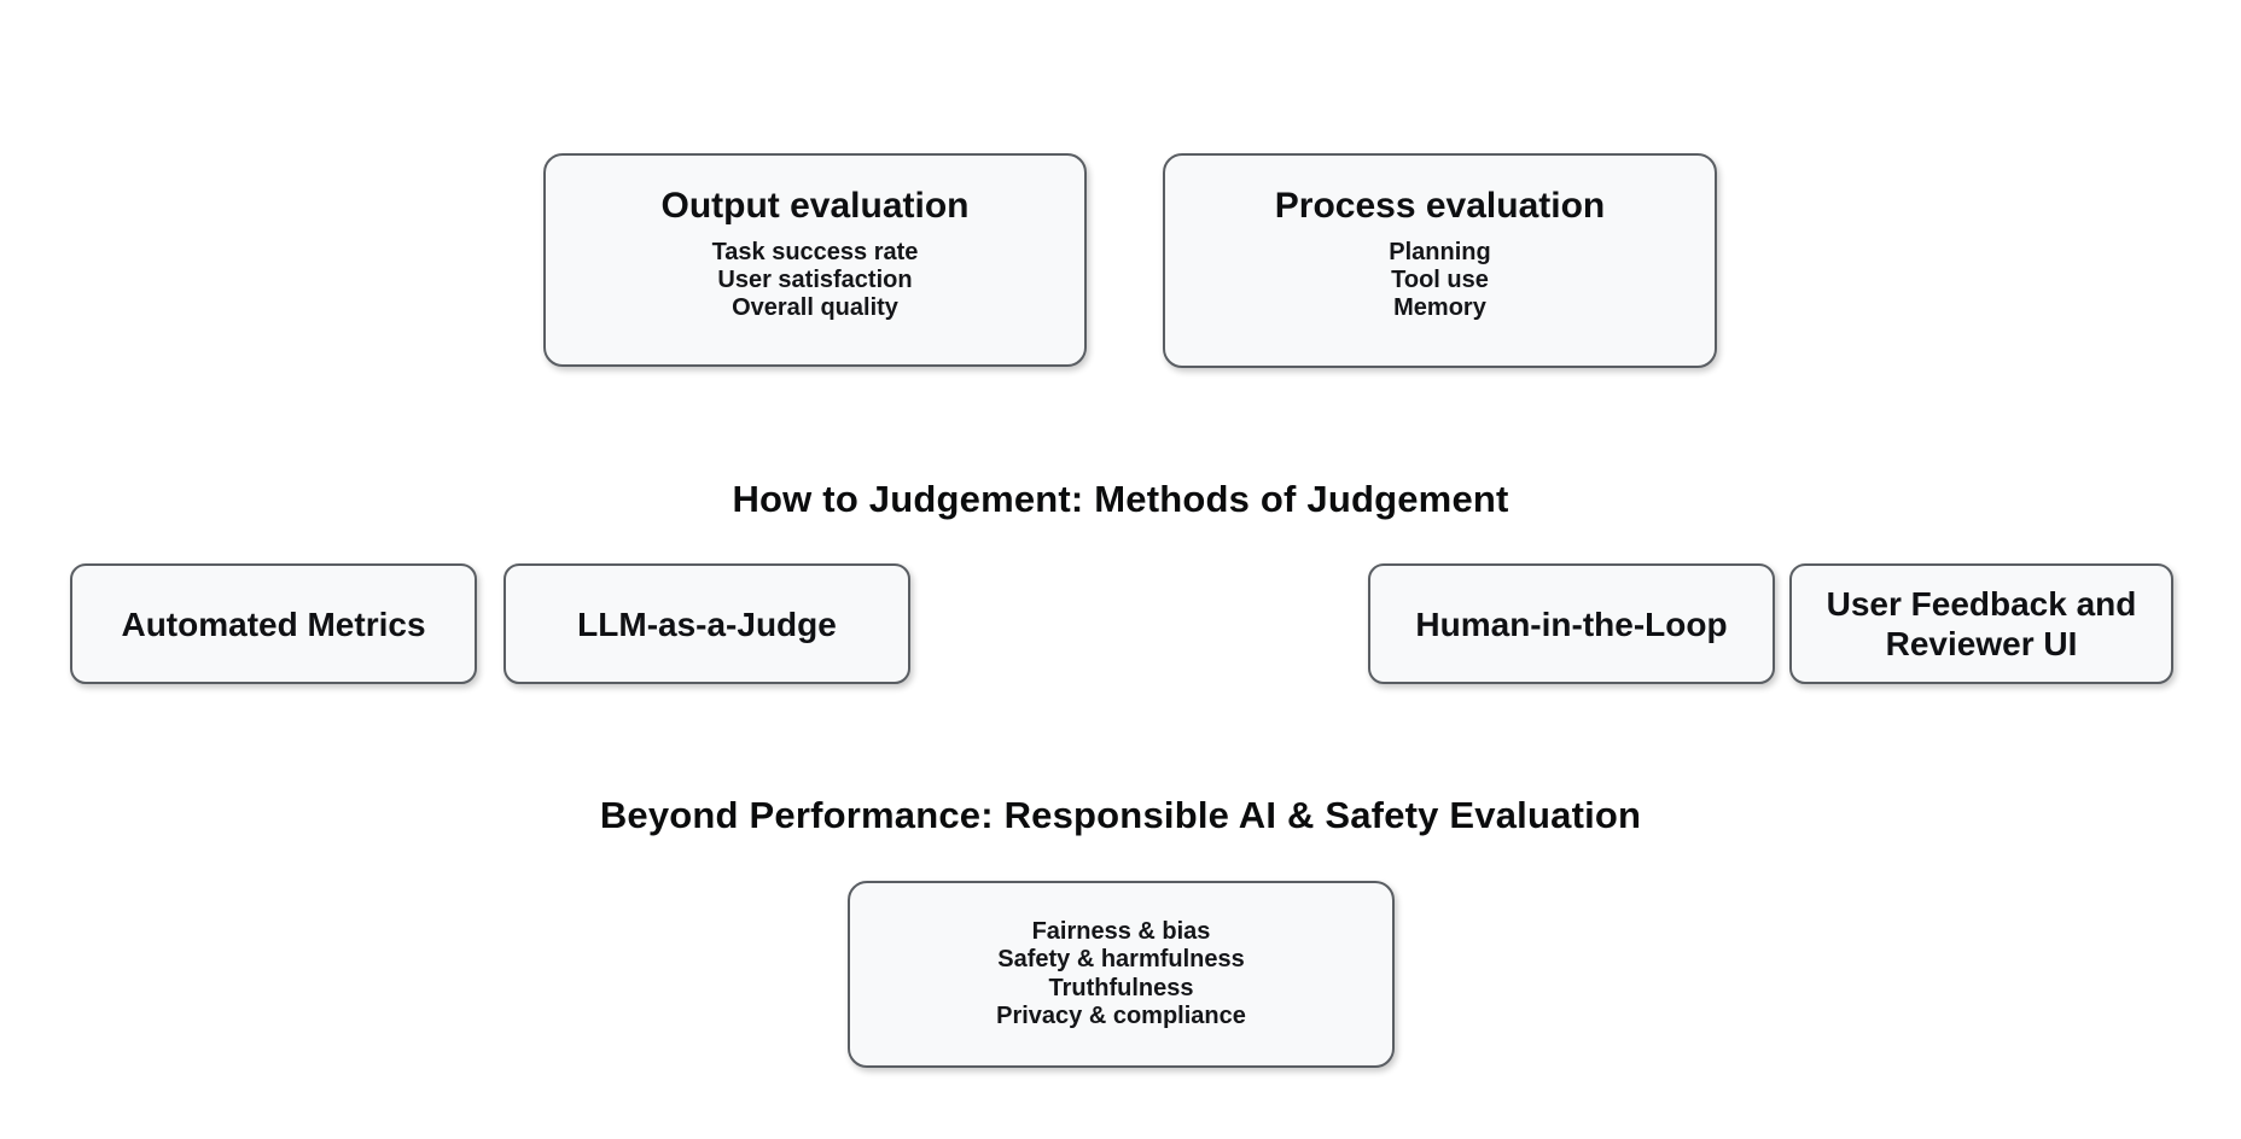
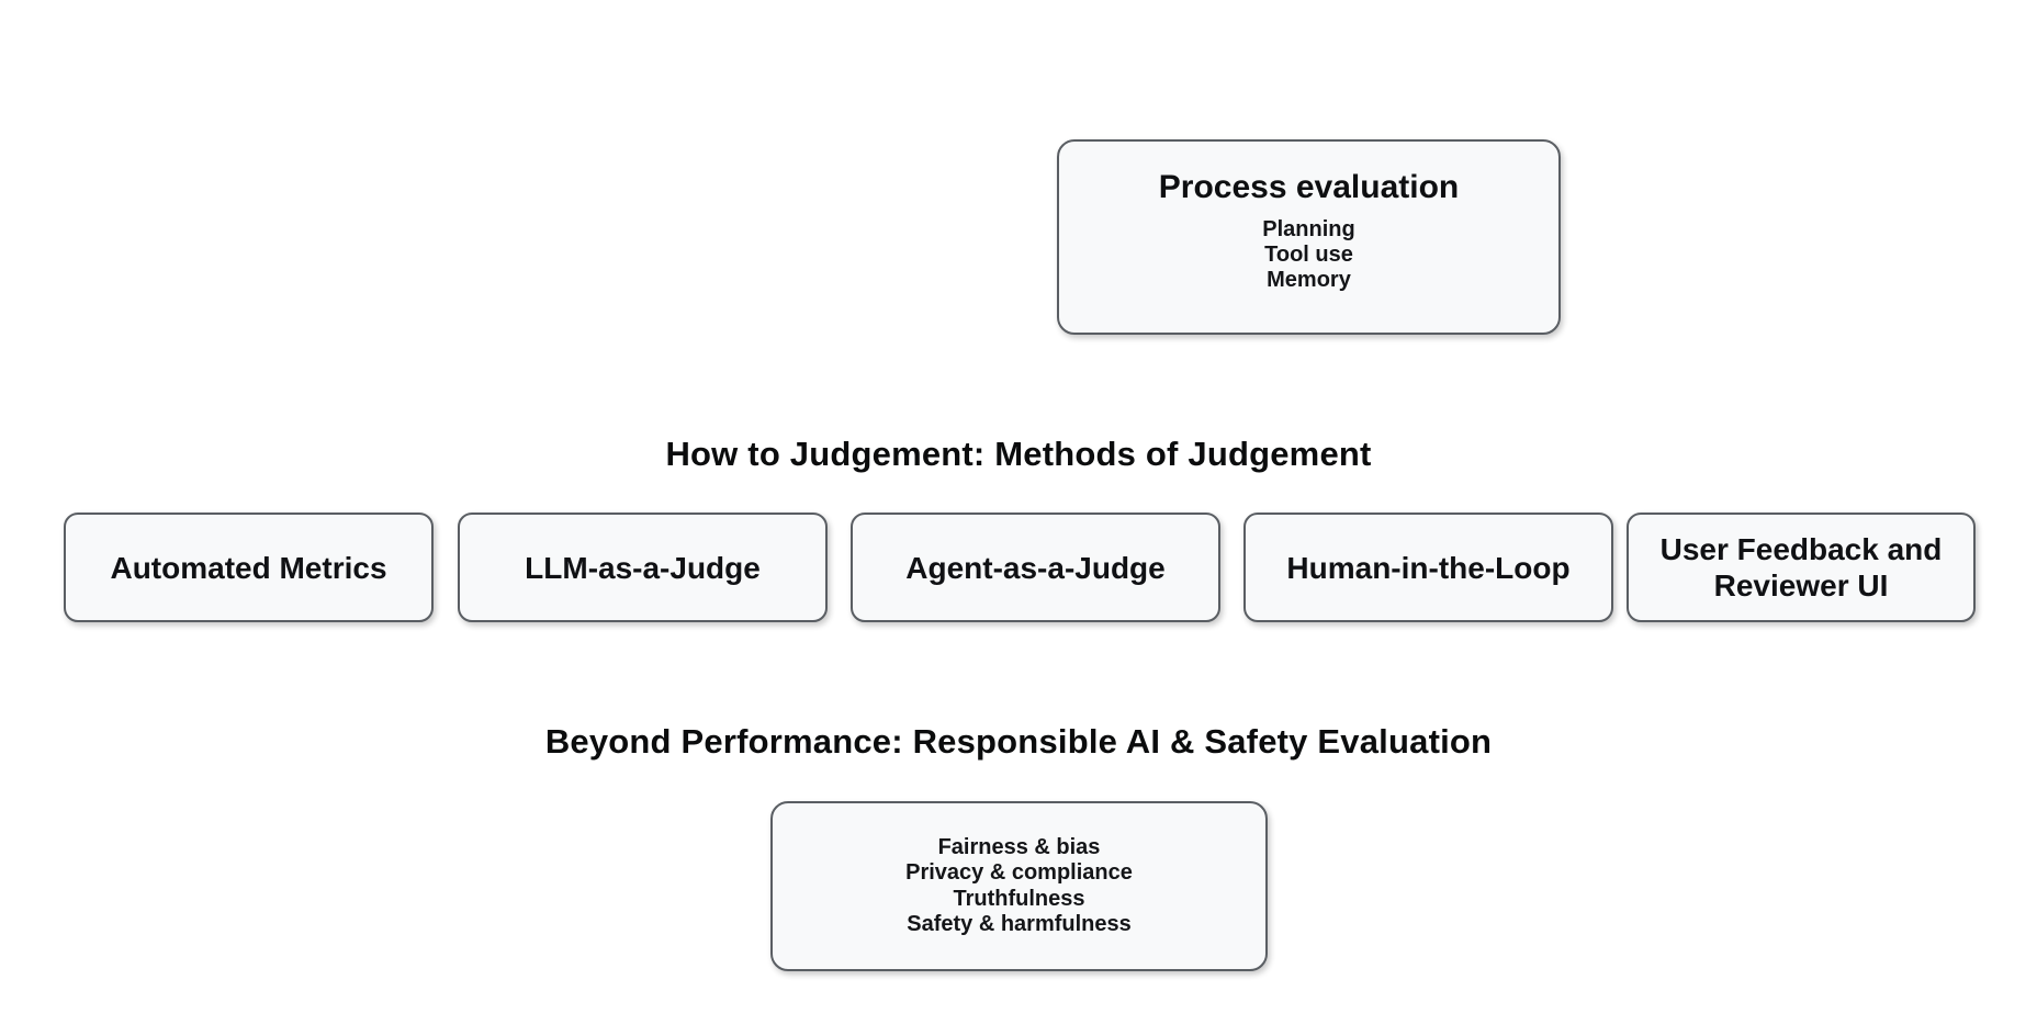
- Output evaluation
- Task success rate
- User satisfaction
- Overall quality
  Process evaluation
  Planning
  Tool use
  Memory
  How to Judgement: Methods of Judgement
  Automated Metrics
  LLM-as-a-Judge
+ Agent-as-a-Judge
  Human-in-the-Loop
  User Feedback and Reviewer UI
  Beyond Performance: Responsible AI & Safety Evaluation
  Fairness & bias
- Safety & harmfulness
+ Privacy & compliance
  Truthfulness
- Privacy & compliance
+ Safety & harmfulness
